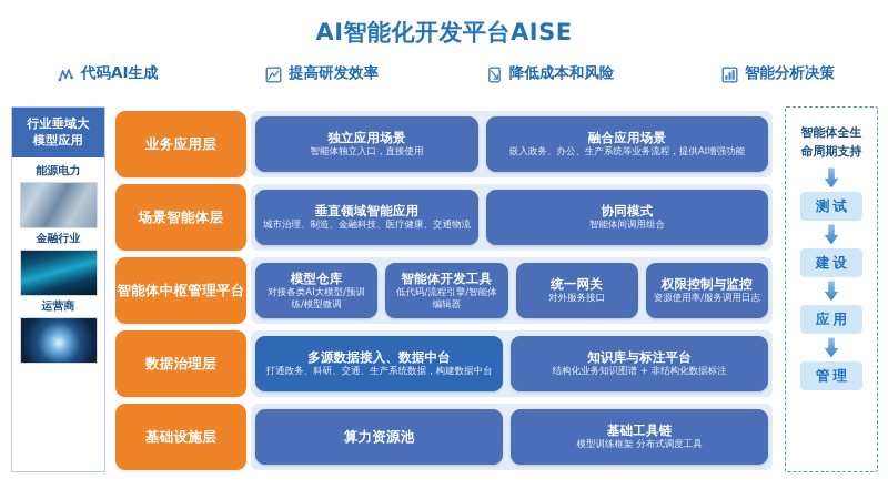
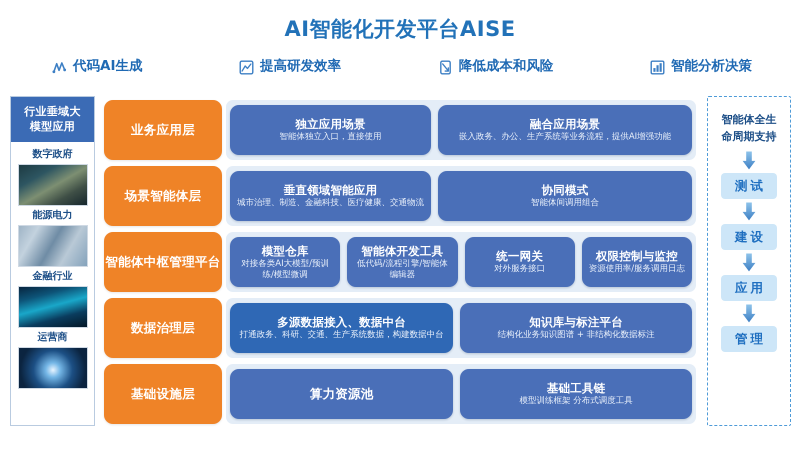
  AI智能化开发平台AISE
  代码AI生成
  提高研发效率
  降低成本和风险
  智能分析决策
  行业垂域大
  模型应用
+ 数字政府
  能源电力
  金融行业
  运营商
  业务应用层
  场景智能体层
  智能体中枢
  管理平台
  数据治理层
  基础设施层
  独立应用场景
  智能体独立入口，直接使用
  融合应用场景
  嵌入政务、办公、生产系统等业务流程，提供AI增强功能
  垂直领域智能应用
  城市治理、制造、金融科技、医疗健康、交通物流
  协同模式
  智能体间调用组合
  模型仓库
  对接各类AI大模型/预训练/模型微调
  智能体开发工具
  低代码/流程引擎/智能体编辑器
  统一网关
  对外服务接口
  权限控制与监控
  资源使用率/服务调用日志
  多源数据接入、数据中台
  打通政务、科研、交通、生产系统数据，构建数据中台
  知识库与标注平台
  结构化业务知识图谱 + 非结构化数据标注
  算力资源池
  基础工具链
  模型训练框架 分布式调度工具
  智能体全生
  命周期支持
  测试
  建设
  应用
  管理
